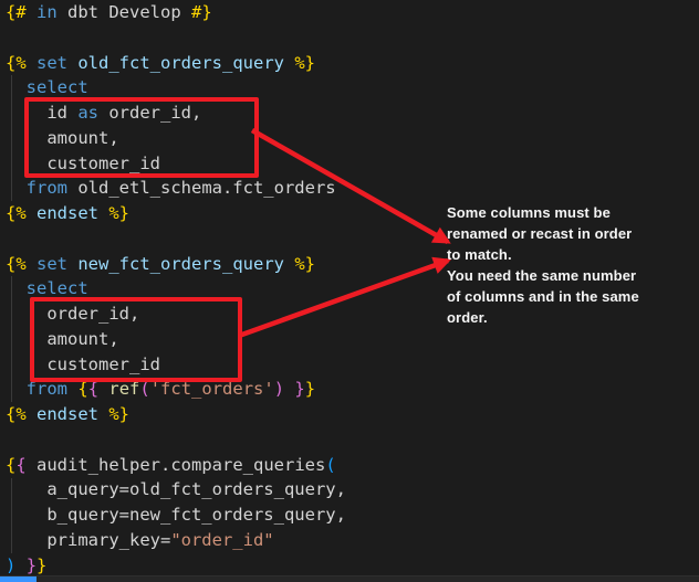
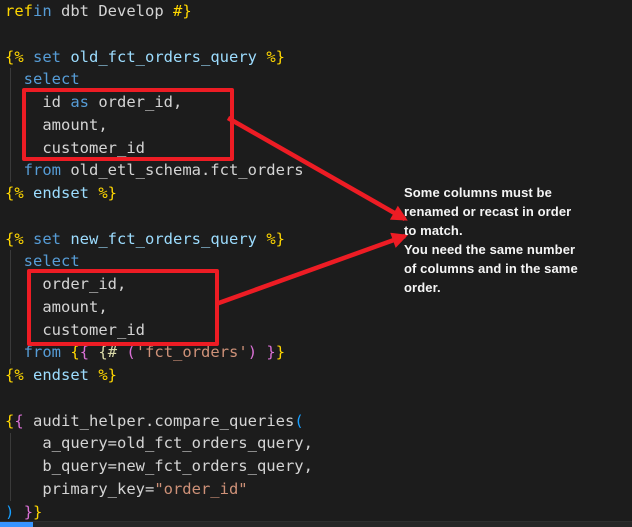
- {# in dbt Develop #}
+ refin dbt Develop #}
  {% set old_fct_orders_query %}
  select
  id as order_id,
  amount,
  customer_id
  from old_etl_schema.fct_orders
  {% endset %}
  {% set new_fct_orders_query %}
  select
  order_id,
  amount,
  customer_id
- from {{ ref('fct_orders') }}
+ from {{ {# ('fct_orders') }}
  {% endset %}
  {{ audit_helper.compare_queries(
  a_query=old_fct_orders_query,
  b_query=new_fct_orders_query,
  primary_key="order_id"
  ) }}
  Some columns must be
  renamed or recast in order
  to match.
  You need the same number
  of columns and in the same
  order.
